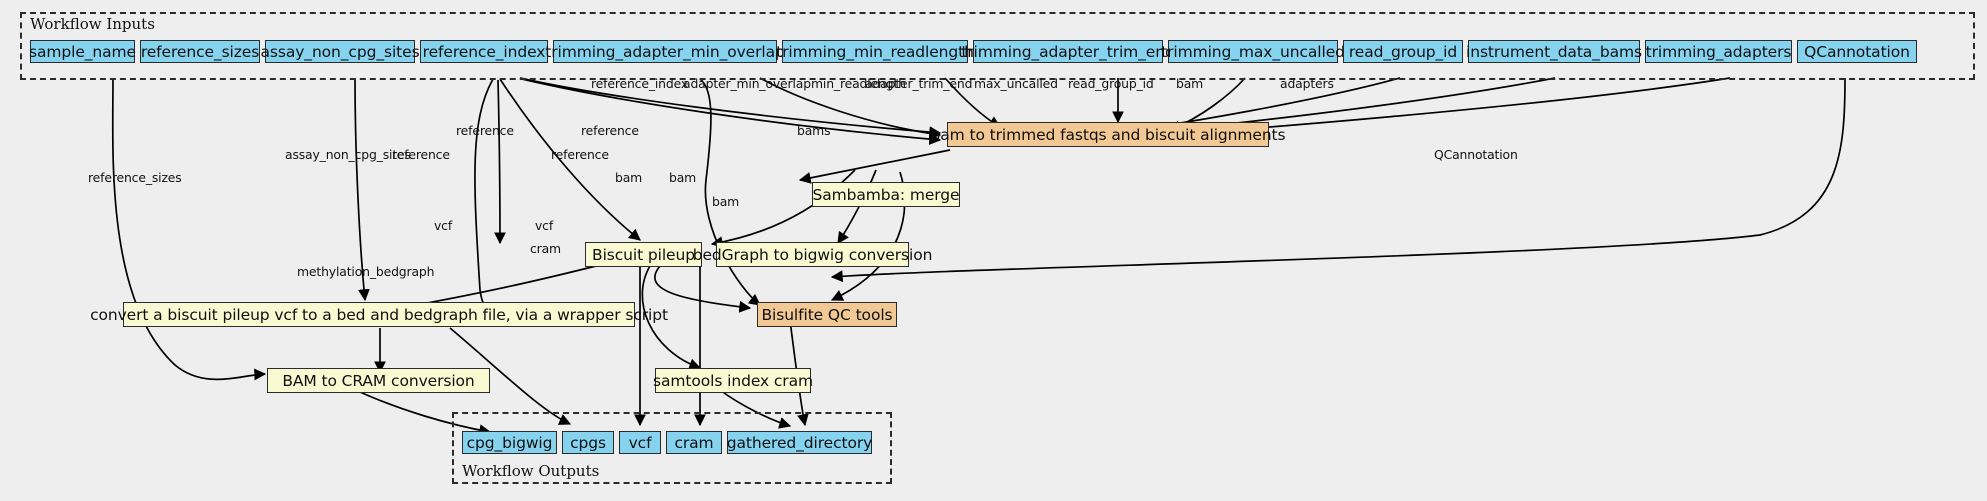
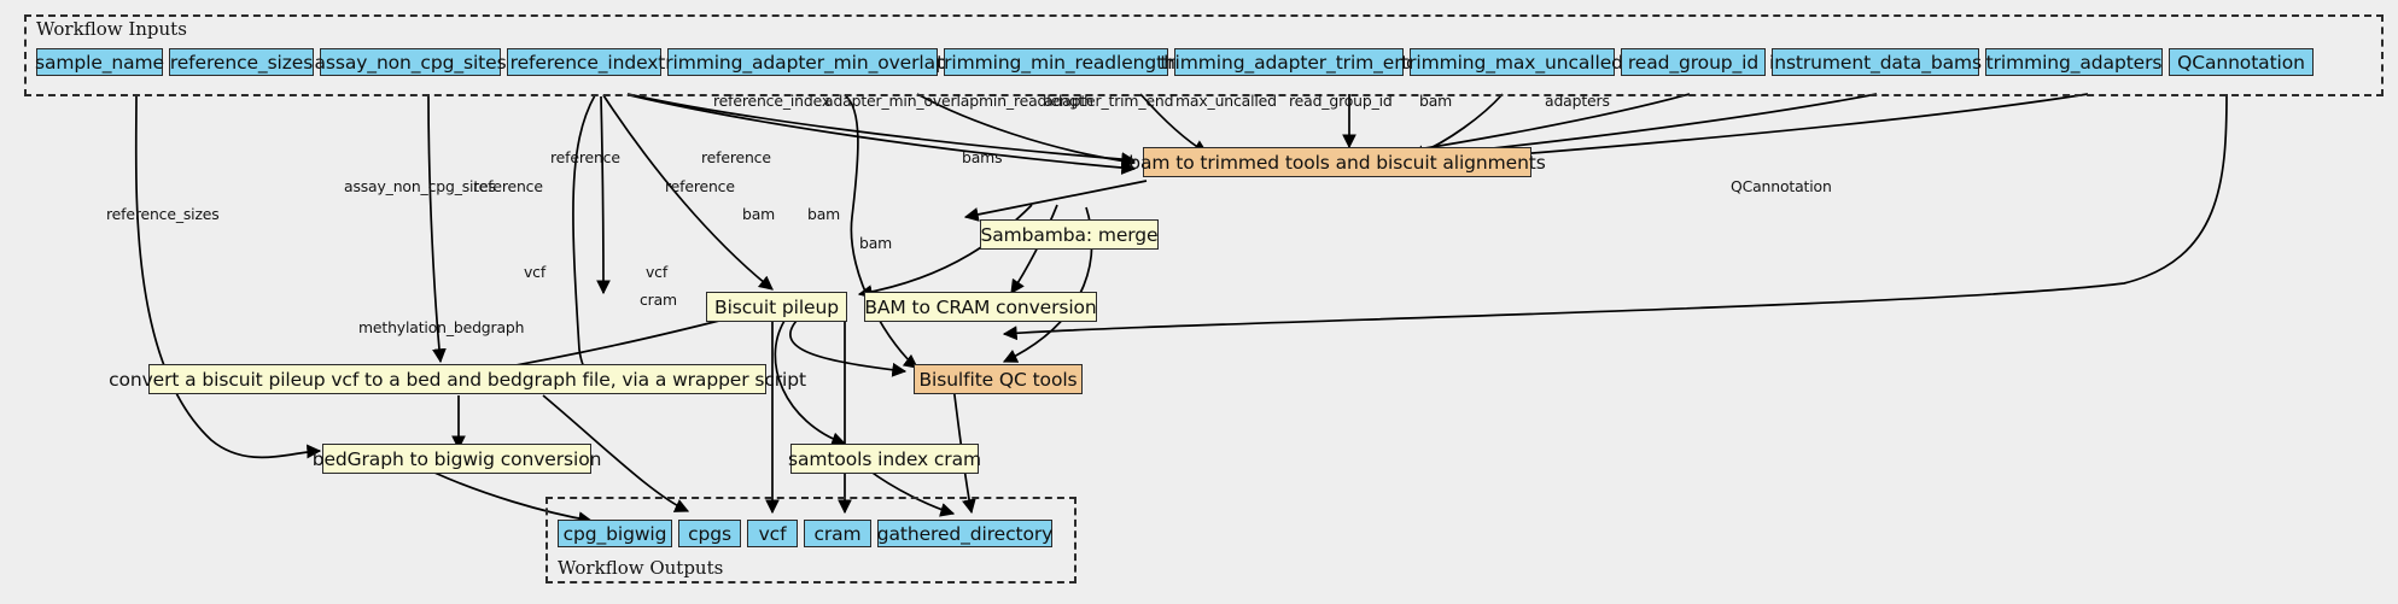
  Workflow Inputs
  sample_name
  reference_sizes
  assay_non_cpg_sites
  reference_index
  trimming_adapter_min_overlap
  trimming_min_readlength
  trimming_adapter_trim_en
  trimming_max_uncalled
  read_group_id
  instrument_data_bams
  trimming_adapters
  QCannotation
- bam to trimmed fastqs and biscuit alignments
+ bam to trimmed tools and biscuit alignments
  Sambamba: merge
  Biscuit pileup
- bedGraph to bigwig conversion
+ BAM to CRAM conversion
  Bisulfite QC tools
  convert a biscuit pileup vcf to a bed and bedgraph file, via a wrapper script
- BAM to CRAM conversion
+ bedGraph to bigwig conversion
  samtools index cram
  Workflow Outputs
  cpg_bigwig
  cpgs
  vcf
  cram
  gathered_directory
  reference_sizes
  assay_non_cpg_sites
  reference
  reference
  reference
  reference
  reference_index
  adapter_min_overlap
  min_readlength
  adapter_trim_end
  max_uncalled
  read_group_id
  bam
  adapters
  QCannotation
  bams
  bam
  bam
  bam
  vcf
  vcf
  cram
  methylation_bedgraph
